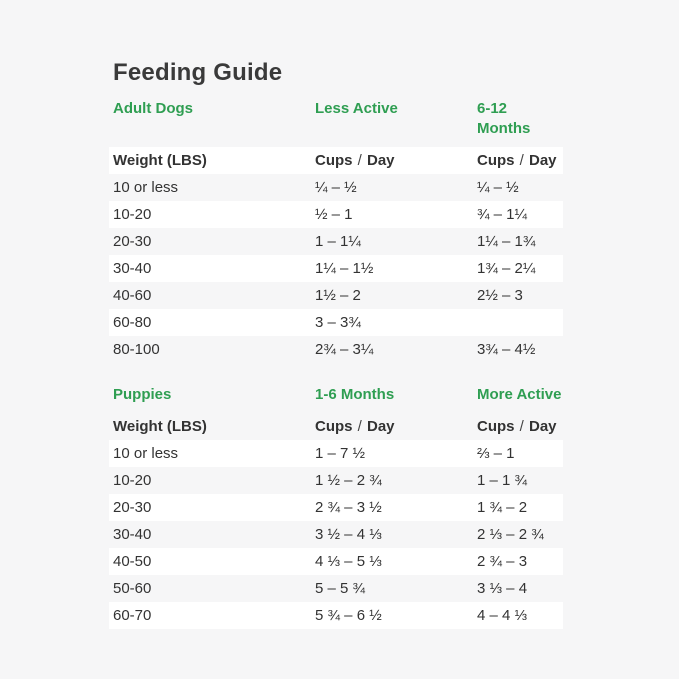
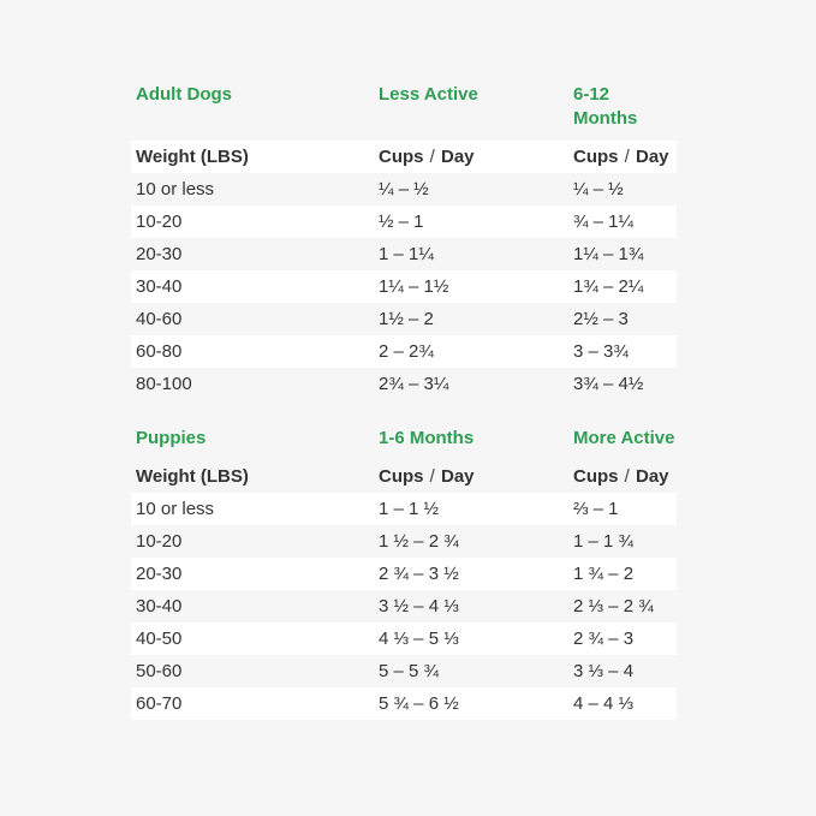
- Feeding Guide
  Adult Dogs
  Less Active
  6-12 Months
  Weight (LBS)
  Cups / Day
  Cups / Day
  10 or less
  ¼ – ½
  ¼ – ½
  10-20
  ½ – 1
  ¾ – 1¼
  20-30
  1 – 1¼
  1¼ – 1¾
  30-40
  1¼ – 1½
  1¾ – 2¼
  40-60
  1½ – 2
  2½ – 3
  60-80
+ 2 – 2¾
  3 – 3¾
  80-100
  2¾ – 3¼
  3¾ – 4½
  Puppies
  1-6 Months
  More Active
  Weight (LBS)
  Cups / Day
  Cups / Day
  10 or less
- 1 – 7 ½
+ 1 – 1 ½
  ⅔ – 1
  10-20
  1 ½ – 2 ¾
  1 – 1 ¾
  20-30
  2 ¾ – 3 ½
  1 ¾ – 2
  30-40
  3 ½ – 4 ⅓
  2 ⅓ – 2 ¾
  40-50
  4 ⅓ – 5 ⅓
  2 ¾ – 3
  50-60
  5 – 5 ¾
  3 ⅓ – 4
  60-70
  5 ¾ – 6 ½
  4 – 4 ⅓
